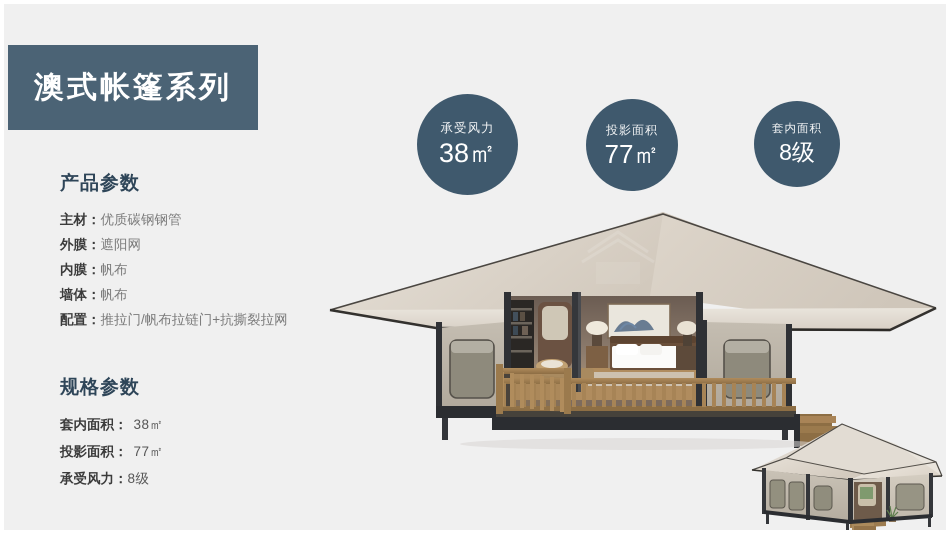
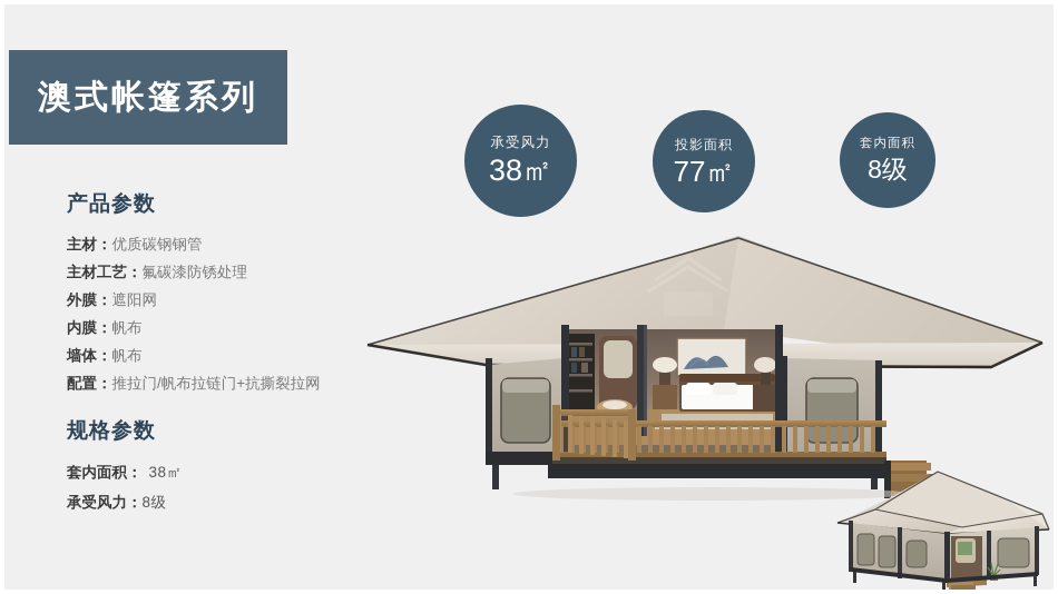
  澳式帐篷系列
  产品参数
  主材：优质碳钢钢管
+ 主材工艺：氟碳漆防锈处理
  外膜：遮阳网
  内膜：帆布
  墙体：帆布
  配置：推拉门/帆布拉链门+抗撕裂拉网
  规格参数
  套内面积： 38㎡
- 投影面积： 77㎡
  承受风力：8级
  承受风力
  38㎡
  投影面积
  77㎡
  套内面积
  8级
